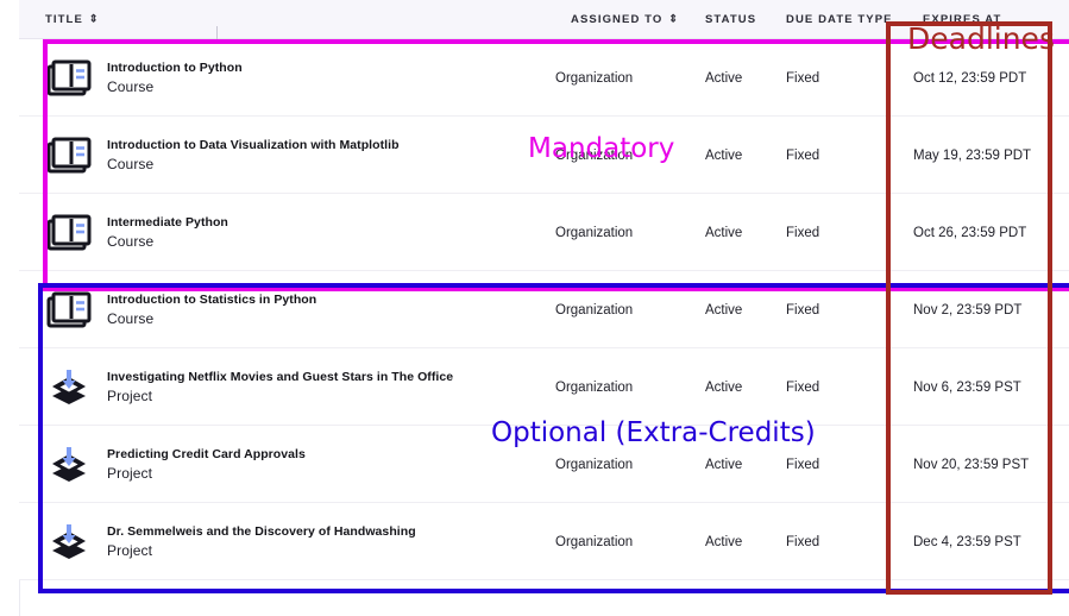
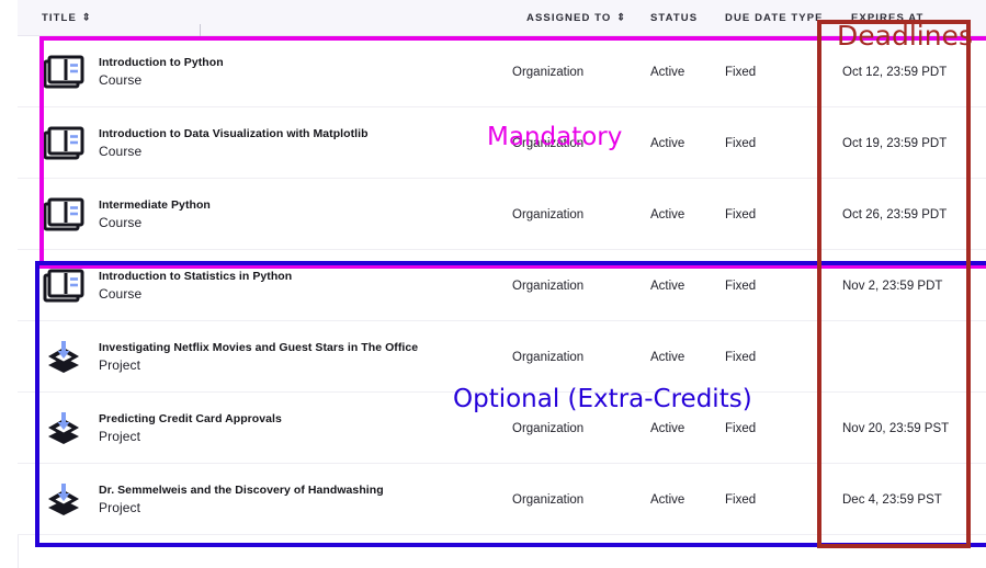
  TITLE
  ⇕
  ASSIGNED TO
  ⇕
  STATUS
  DUE DATE TYPE
  EXPIRES AT
  Introduction to Python
  Course
  Organization
  Active
  Fixed
  Oct 12, 23:59 PDT
  Introduction to Data Visualization with Matplotlib
  Course
  Organization
  Active
  Fixed
- May 19, 23:59 PDT
+ Oct 19, 23:59 PDT
  Intermediate Python
  Course
  Organization
  Active
  Fixed
  Oct 26, 23:59 PDT
  Introduction to Statistics in Python
  Course
  Organization
  Active
  Fixed
  Nov 2, 23:59 PDT
  Investigating Netflix Movies and Guest Stars in The Office
  Project
  Organization
  Active
  Fixed
- Nov 6, 23:59 PST
  Predicting Credit Card Approvals
  Project
  Organization
  Active
  Fixed
  Nov 20, 23:59 PST
  Dr. Semmelweis and the Discovery of Handwashing
  Project
  Organization
  Active
  Fixed
  Dec 4, 23:59 PST
  Mandatory
  Optional (Extra-Credits)
  Deadlines
